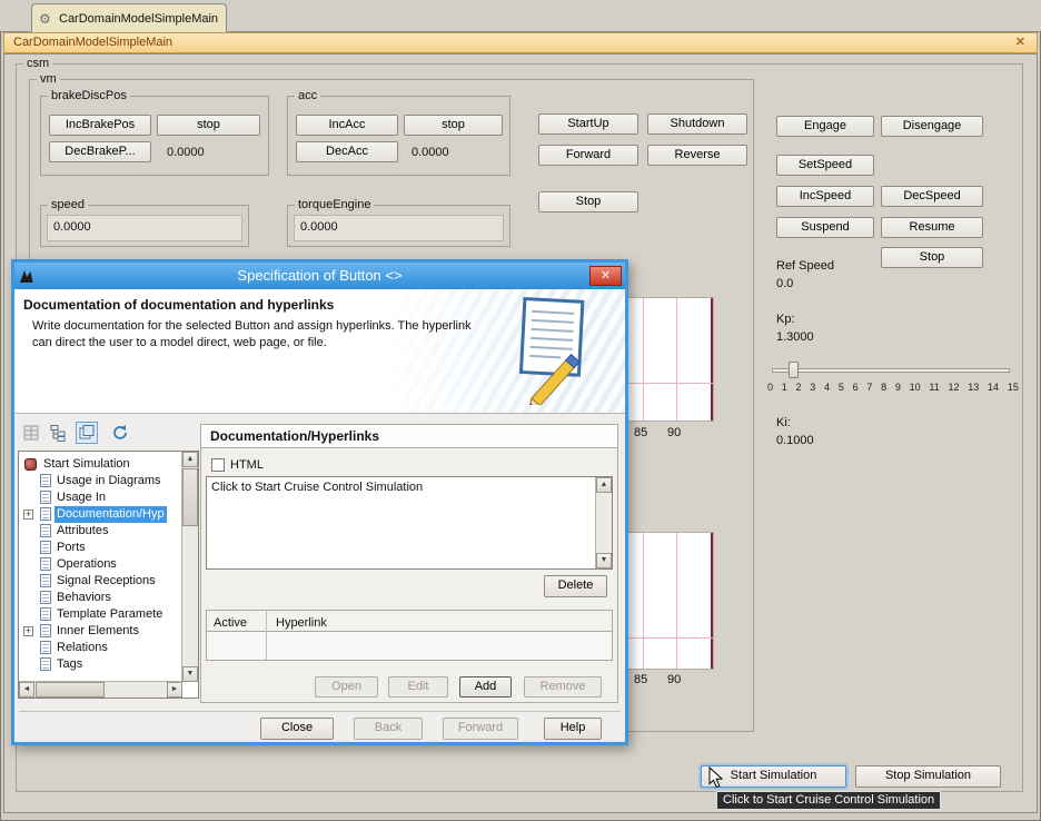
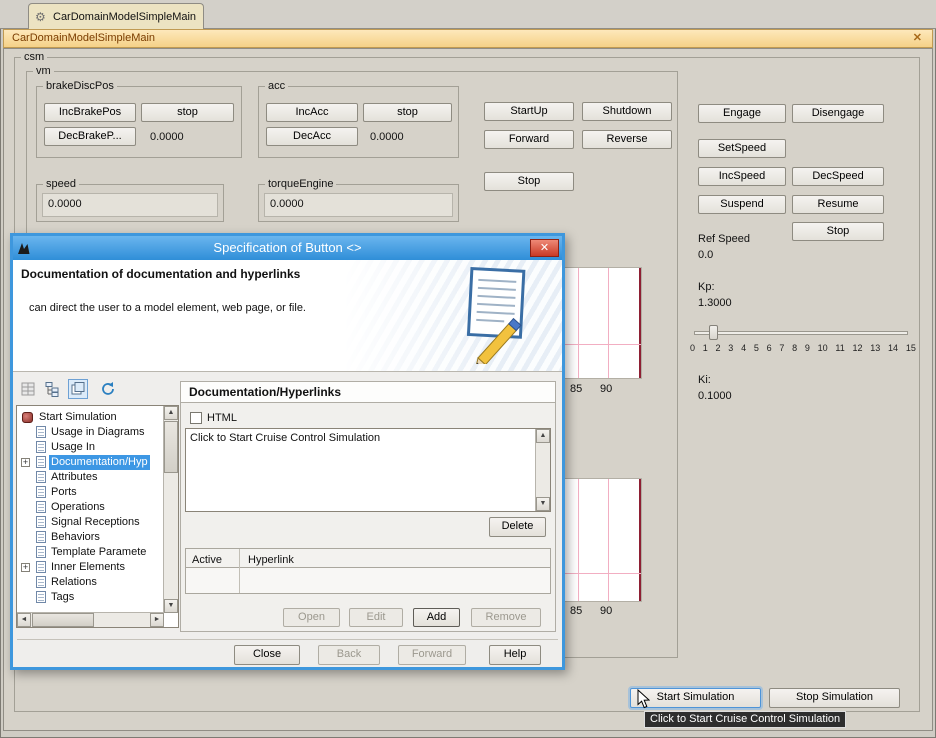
  ⚙
  CarDomainModelSimpleMain
  CarDomainModelSimpleMain
  ✕
  csm
  vm
  brakeDiscPos
  IncBrakePos
  stop
  DecBrakeP...
  0.0000
  acc
  IncAcc
  stop
  DecAcc
  0.0000
  StartUp
  Shutdown
  Forward
  Reverse
  Stop
  speed
  0.0000
  torqueEngine
  0.0000
  85
  90
  85
  90
  Engage
  Disengage
  SetSpeed
  IncSpeed
  DecSpeed
  Suspend
  Resume
  Stop
  Ref Speed
  0.0
  Kp:
  1.3000
  0
  1
  2
  3
  4
  5
  6
  7
  8
  9
  10
  11
  12
  13
  14
  15
  Ki:
  0.1000
  Start Simulation
  Stop Simulation
  Click to Start Cruise Control Simulation
  Specification of Button <>
  ✕
  Documentation of documentation and hyperlinks
- Write documentation for the selected Button and assign hyperlinks. The hyperlink
- can direct the user to a model direct, web page, or file.
+ can direct the user to a model element, web page, or file.
  Start Simulation
  Usage in Diagrams
  Usage In
  +
  Documentation/Hyp
  Attributes
  Ports
  Operations
  Signal Receptions
  Behaviors
  Template Paramete
  +
  Inner Elements
  Relations
  Tags
  Documentation/Hyperlinks
  HTML
  Click to Start Cruise Control Simulation
  Delete
  Active
  Hyperlink
  Open
  Edit
  Add
  Remove
  Close
  Back
  Forward
  Help
